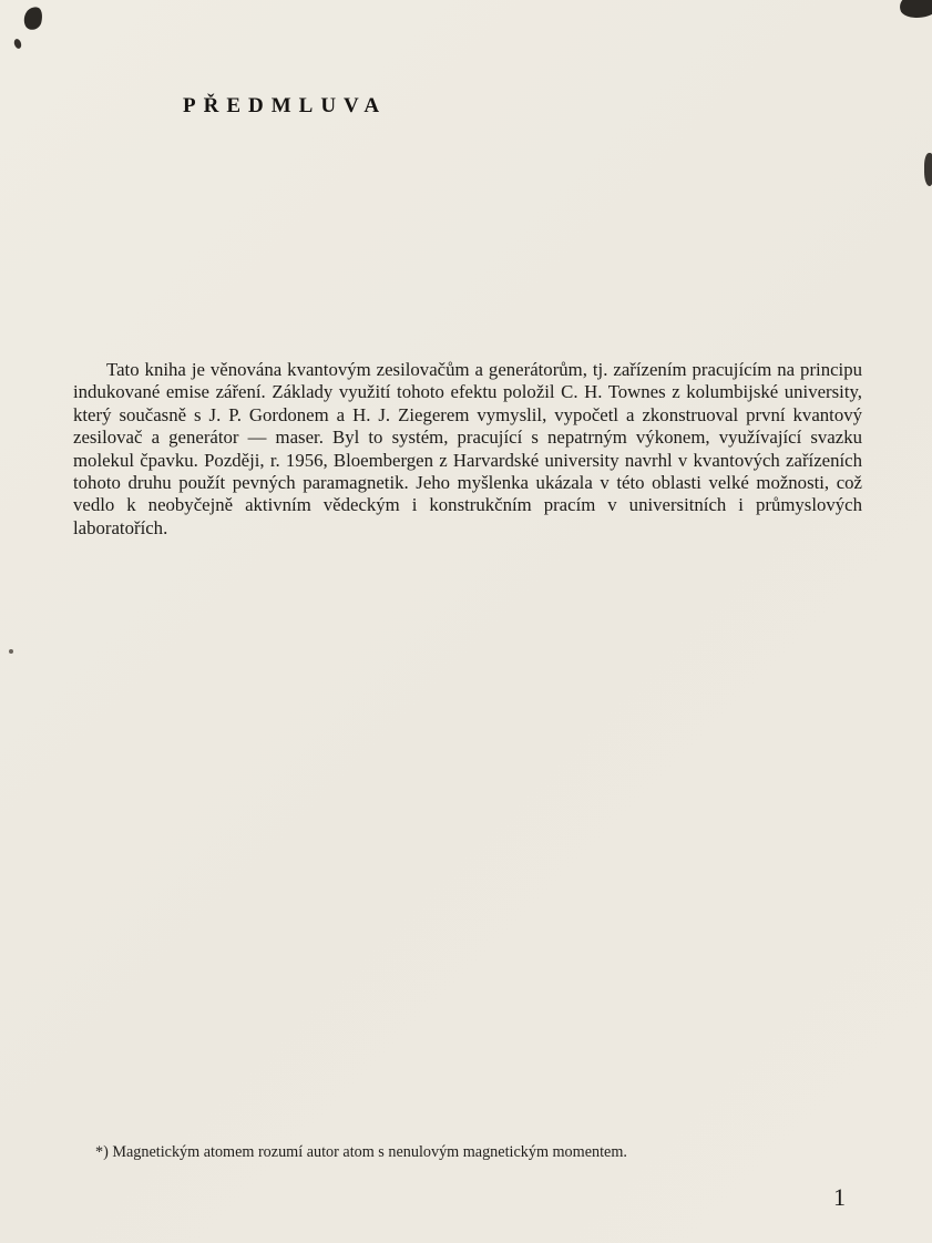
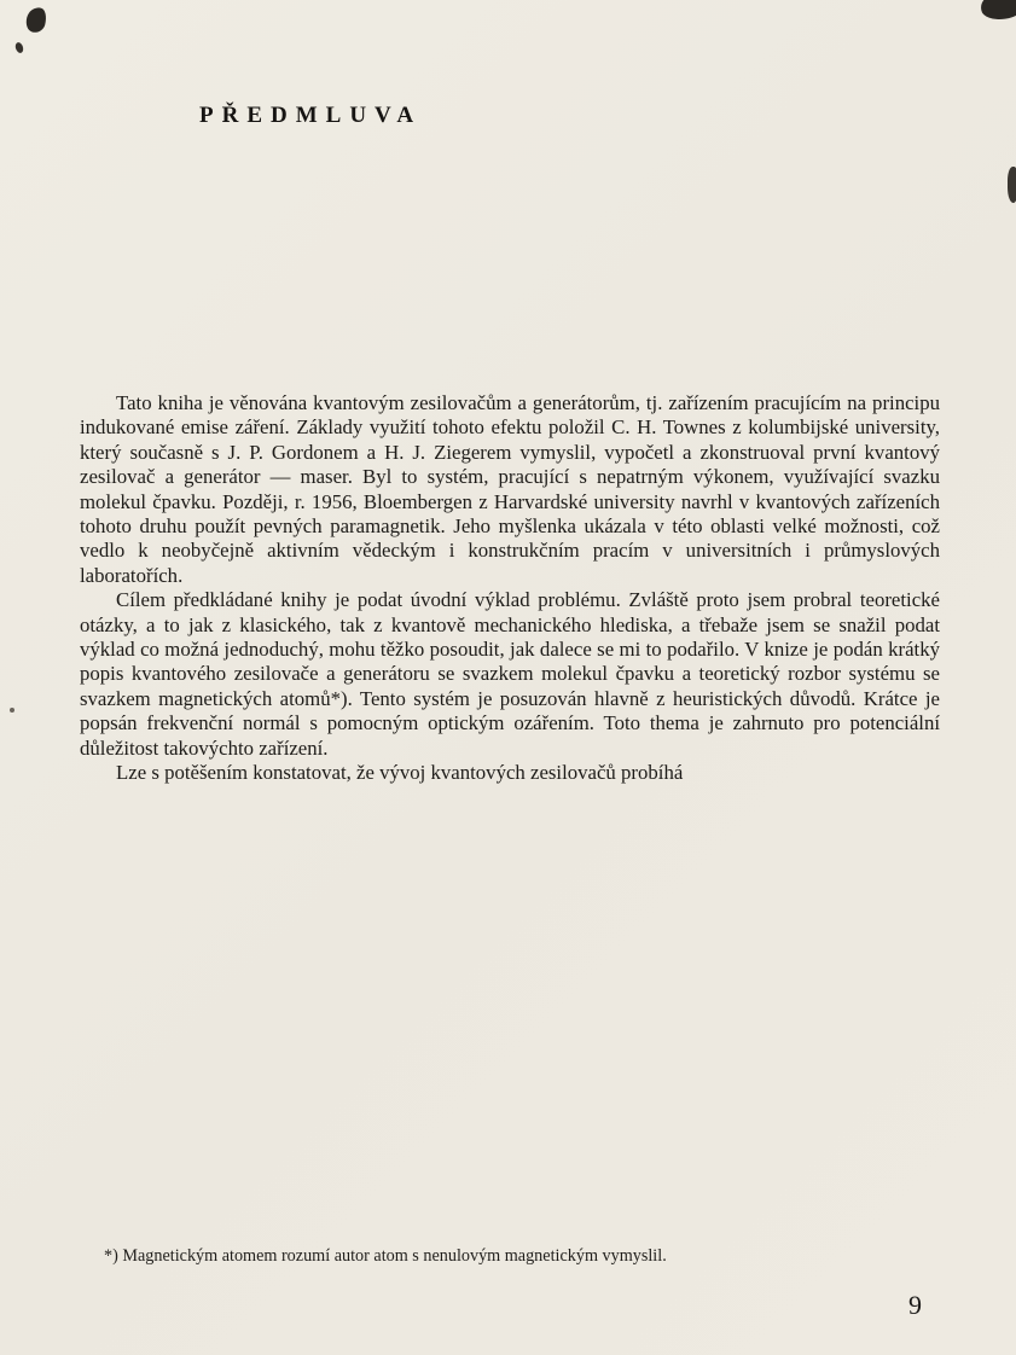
  PŘEDMLUVA
  Tato kniha je věnována kvantovým zesilovačům a generátorům, tj. zařízením pracujícím na principu indukované emise záření. Základy využití tohoto efektu položil C. H. Townes z kolumbijské university, který současně s J. P. Gordonem a H. J. Ziegerem vymyslil, vypočetl a zkonstruoval první kvantový zesilovač a generátor — maser. Byl to systém, pracující s nepatrným výkonem, využívající svazku molekul čpavku. Později, r. 1956, Bloembergen z Harvardské university navrhl v kvantových zařízeních tohoto druhu použít pevných paramagnetik. Jeho myšlenka ukázala v této oblasti velké možnosti, což vedlo k neobyčejně aktivním vědeckým i konstrukčním pracím v universitních i průmyslových laboratořích.
+ Cílem předkládané knihy je podat úvodní výklad problému. Zvláště proto jsem probral teoretické otázky, a to jak z klasického, tak z kvantově mechanického hlediska, a třebaže jsem se snažil podat výklad co možná jednoduchý, mohu těžko posoudit, jak dalece se mi to podařilo. V knize je podán krátký popis kvantového zesilovače a generátoru se svazkem molekul čpavku a teoretický rozbor systému se svazkem magnetických atomů*). Tento systém je posuzován hlavně z heuristických důvodů. Krátce je popsán frekvenční normál s pomocným optickým ozářením. Toto thema je zahrnuto pro potenciální důležitost takovýchto zařízení.
+ Lze s potěšením konstatovat, že vývoj kvantových zesilovačů probíhá
- *) Magnetickým atomem rozumí autor atom s nenulovým magnetickým momentem.
+ *) Magnetickým atomem rozumí autor atom s nenulovým magnetickým vymyslil.
- 1
+ 9
